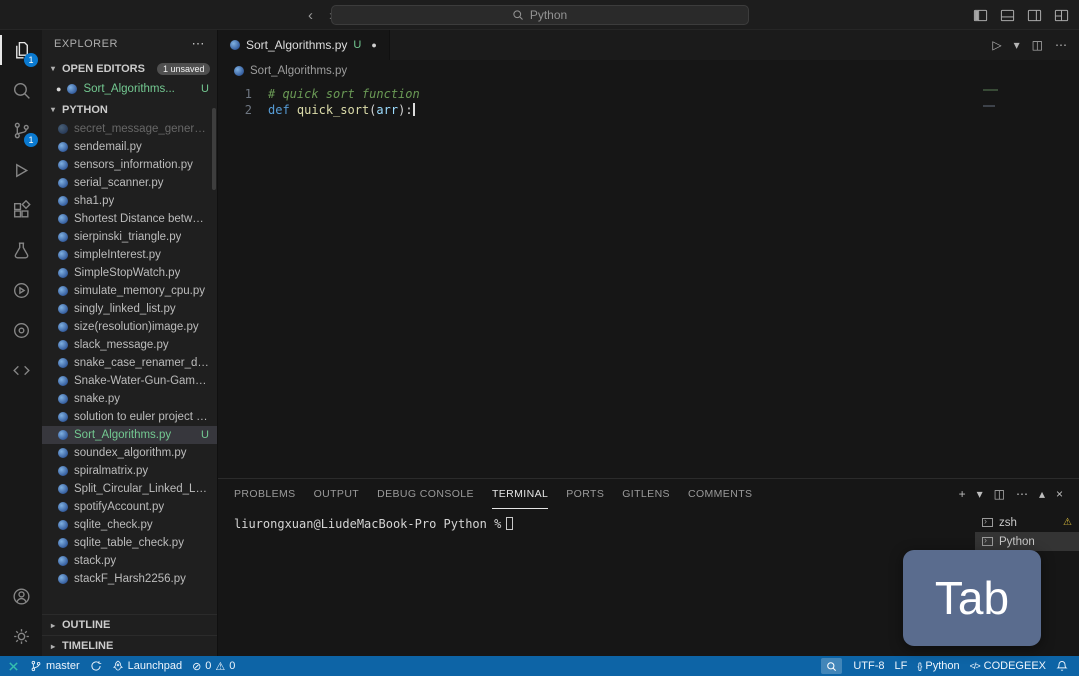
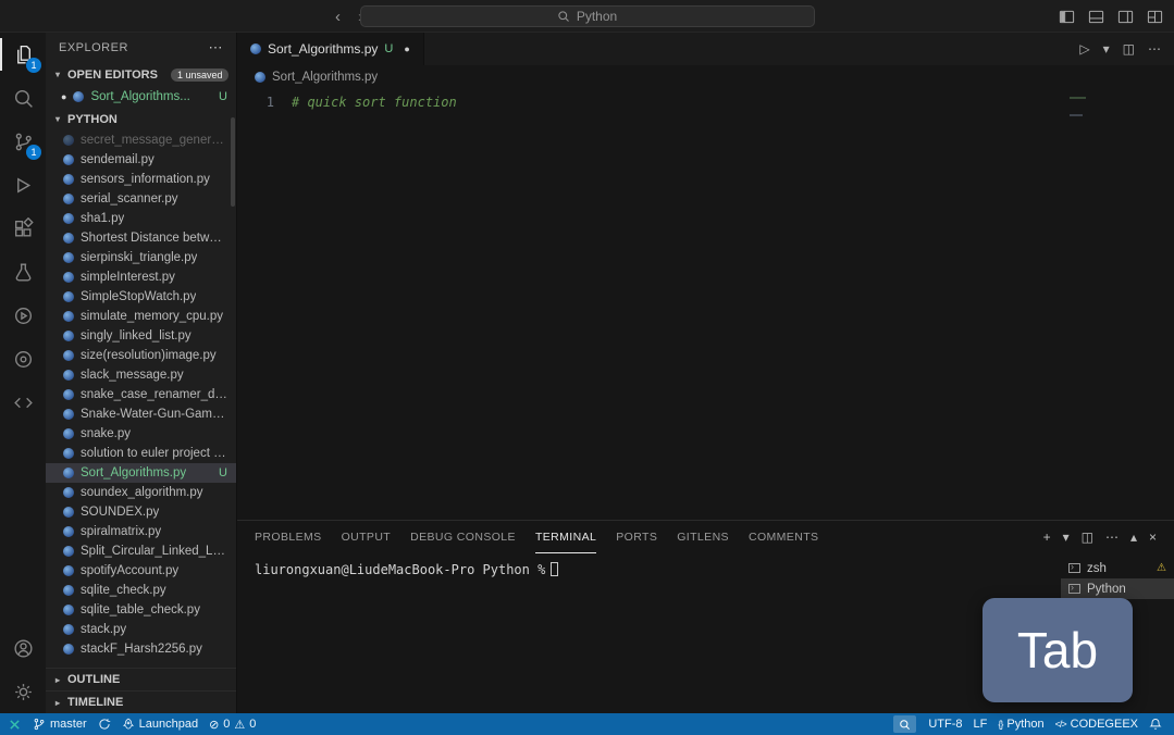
  ‹
  Python
  1
  1
  EXPLORER
  ⋯
  ▾
  OPEN EDITORS
  1 unsaved
  ●
  Sort_Algorithms...
  U
  ▾
  PYTHON
  secret_message_generato
  sendemail.py
  sensors_information.py
  serial_scanner.py
  sha1.py
  Shortest Distance betwee.
  sierpinski_triangle.py
  simpleInterest.py
  SimpleStopWatch.py
  simulate_memory_cpu.py
  singly_linked_list.py
  size(resolution)image.py
  slack_message.py
  snake_case_renamer_dec
  Snake-Water-Gun-Game.p
  snake.py
  solution to euler project pr.
  Sort_Algorithms.py
  U
  soundex_algorithm.py
+ SOUNDEX.py
  spiralmatrix.py
  Split_Circular_Linked_List.
  spotifyAccount.py
  sqlite_check.py
  sqlite_table_check.py
  stack.py
  stackF_Harsh2256.py
  ▸
  OUTLINE
  ▸
  TIMELINE
  Sort_Algorithms.py
  U
  ●
  ▷
  ▾
  ◫
  ⋯
  Sort_Algorithms.py
  1
  # quick sort function
- 2
- def quick_sort(arr):
  PROBLEMS
  OUTPUT
  DEBUG CONSOLE
  TERMINAL
  PORTS
  GITLENS
  COMMENTS
  +
  ▾
  ◫
  ⋯
  ▴
  ×
  liurongxuan@LiudeMacBook-Pro Python %
  zsh
  ⚠
  Python
  master
  Launchpad
  ⊘
  0
  ⚠
  0
  UTF-8
  LF
  {}
  Python
  </>
  CODEGEEX
  Tab
